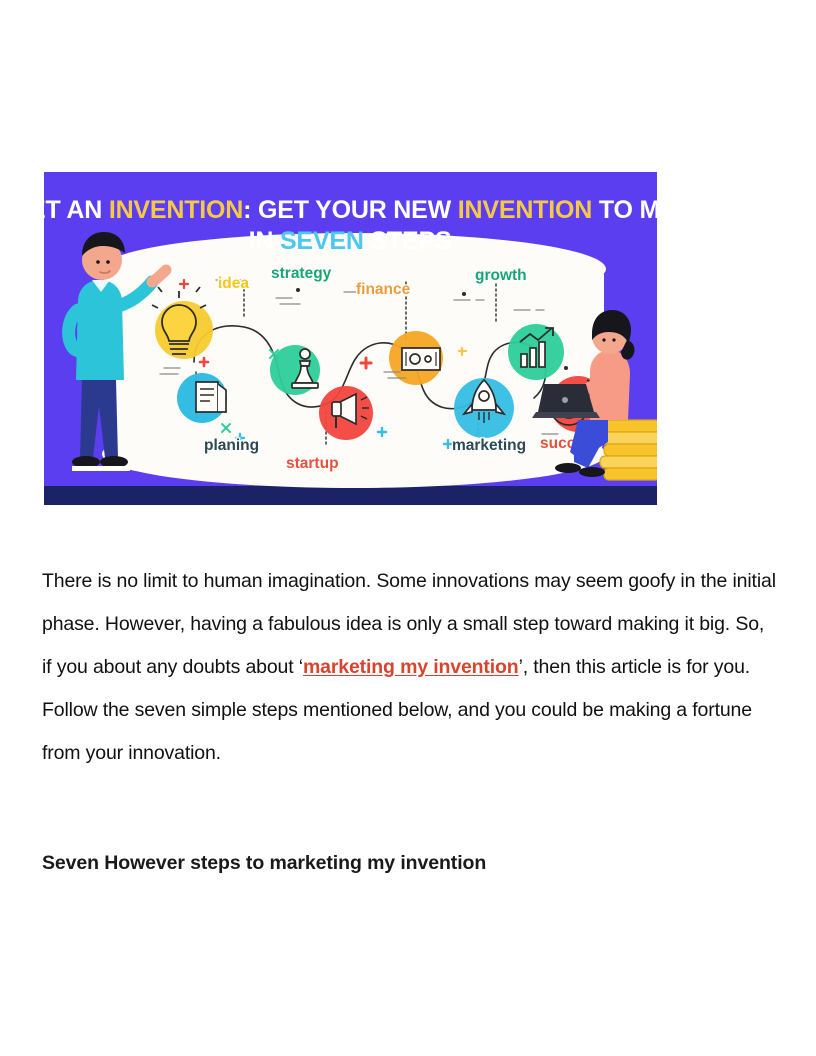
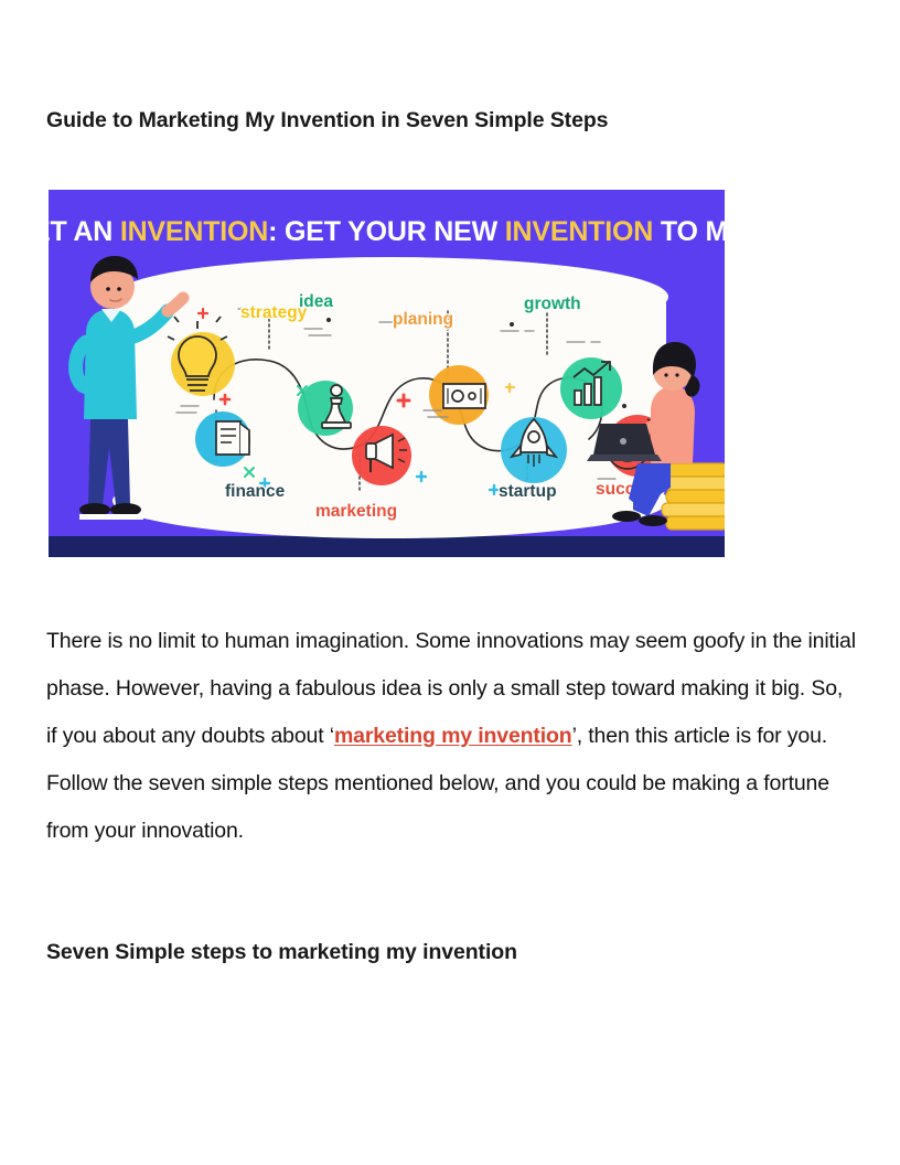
  T AN INVENTION: GET YOUR NEW INVENTION TO M
- IN SEVEN STEPS
- idea
+ strategy
- planing
+ finance
- strategy
+ idea
- startup
+ marketing
- finance
+ planing
- marketing
+ startup
  growth
+ Guide to Marketing My Invention in Seven Simple Steps
  There is no limit to human imagination. Some innovations may seem goofy in the initial phase. However, having a fabulous idea is only a small step toward making it big. So, if you about any doubts about ‘marketing my invention’, then this article is for you. Follow the seven simple steps mentioned below, and you could be making a fortune from your innovation.
- Seven However steps to marketing my invention
+ Seven Simple steps to marketing my invention
